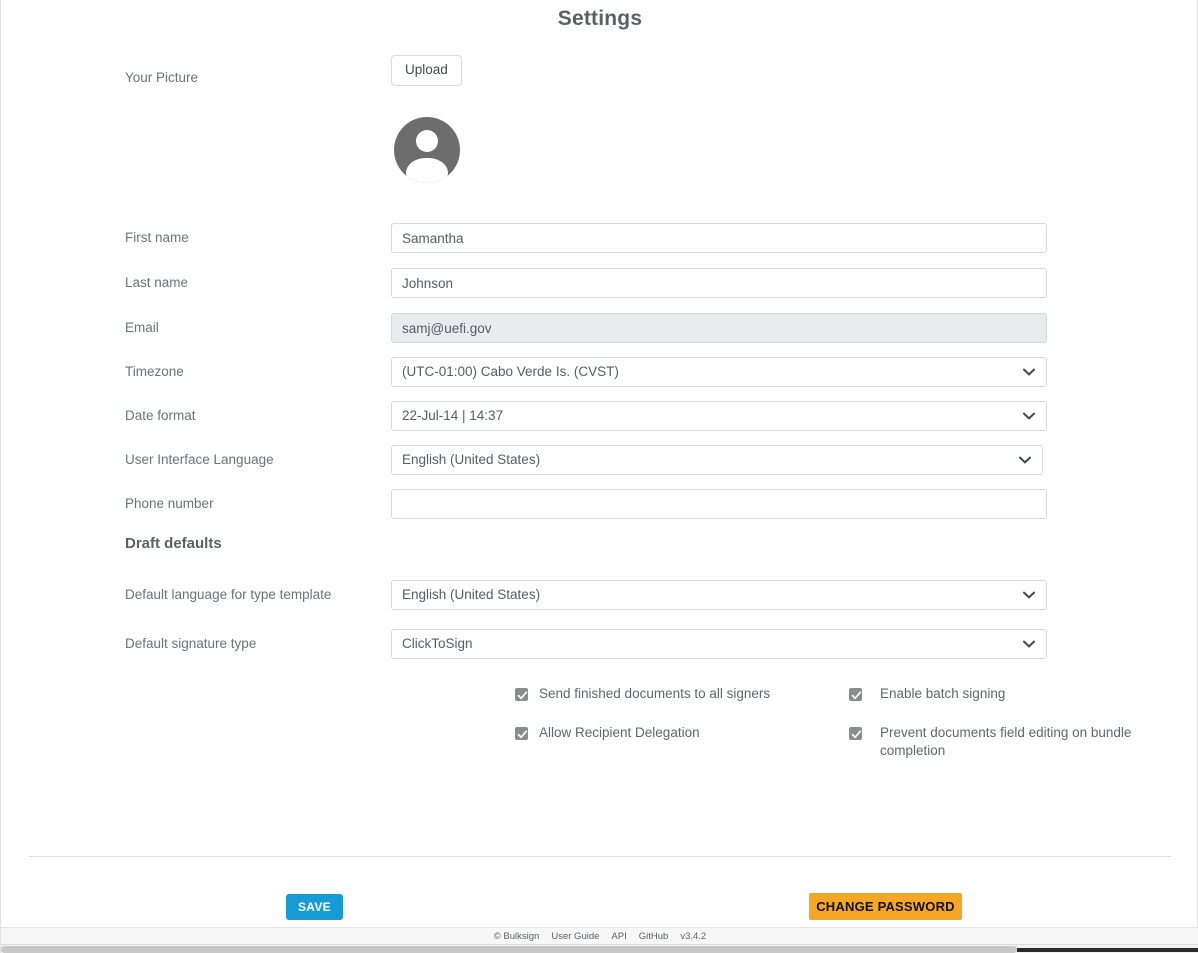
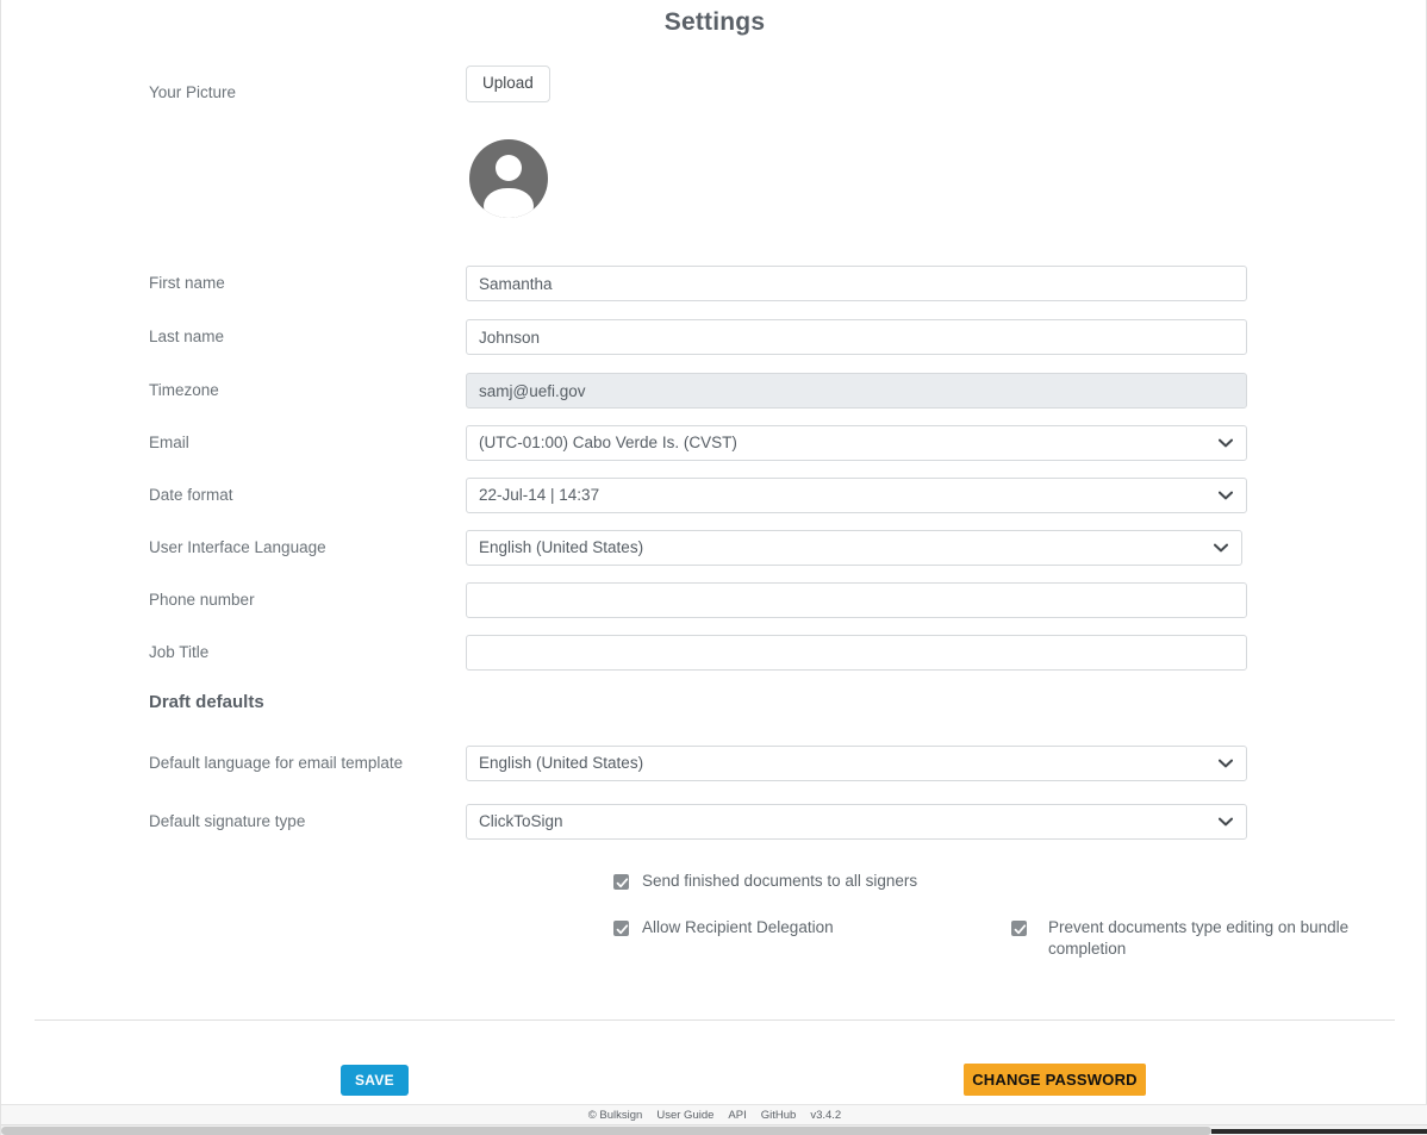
  Settings
  Your Picture
  Upload
  First name
  Samantha
  Last name
  Johnson
- Email
+ Timezone
  samj@uefi.gov
- Timezone
+ Email
  (UTC-01:00) Cabo Verde Is. (CVST)
  Date format
  22-Jul-14 | 14:37
  User Interface Language
  English (United States)
  Phone number
+ Job Title
  Draft defaults
- Default language for type template
+ Default language for email template
  English (United States)
  Default signature type
  ClickToSign
  Send finished documents to all signers
- Enable batch signing
  Allow Recipient Delegation
- Prevent documents field editing on bundle completion
+ Prevent documents type editing on bundle completion
  SAVE
  CHANGE PASSWORD
  © Bulksign
  User Guide
  API
  GitHub
  v3.4.2
